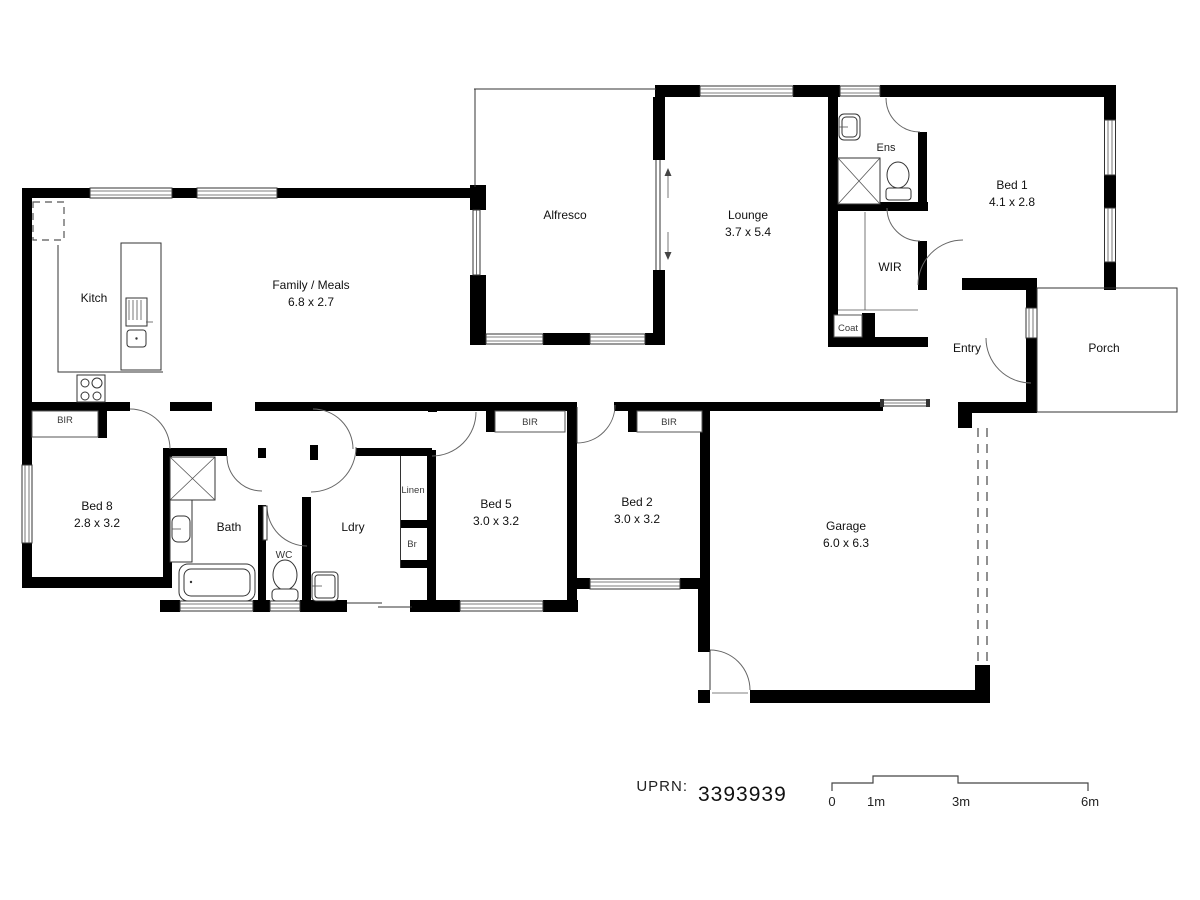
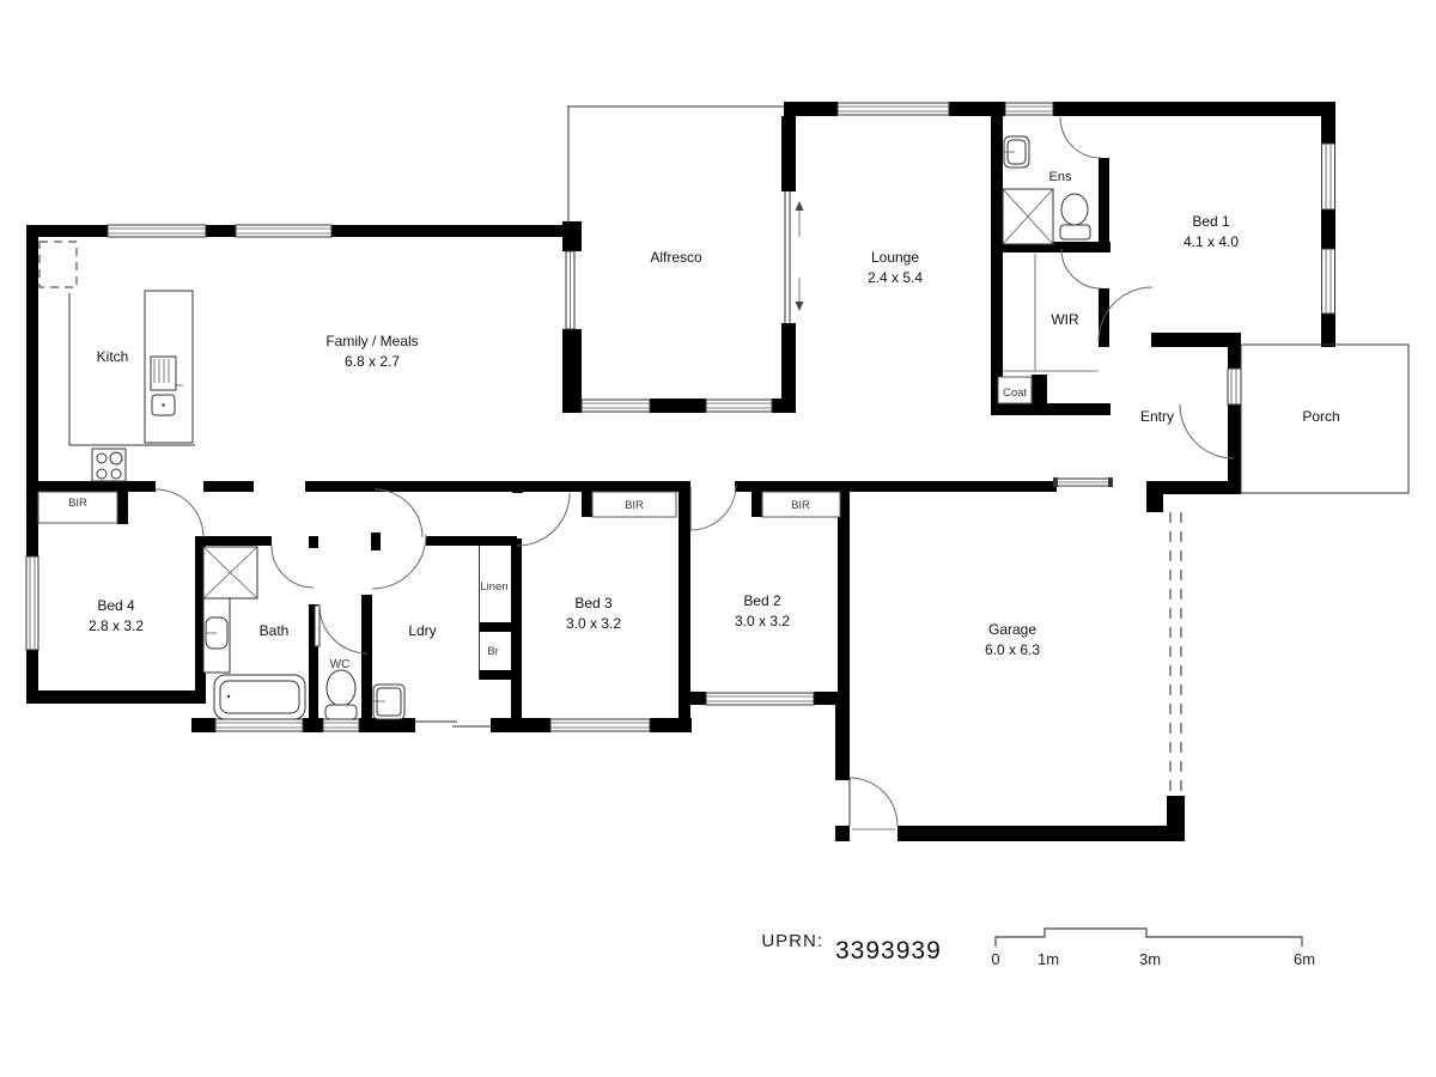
  Kitch
  Family / Meals
  6.8 x 2.7
  Alfresco
  Lounge
- 3.7 x 5.4
+ 2.4 x 5.4
  Ens
  WIR
  Bed 1
- 4.1 x 2.8
+ 4.1 x 4.0
  Coat
  Entry
  Porch
- Bed 8
+ Bed 4
  2.8 x 3.2
  Bath
  WC
  Ldry
  Linen
  Br
- Bed 5
+ Bed 3
  3.0 x 3.2
  Bed 2
  3.0 x 3.2
  Garage
  6.0 x 6.3
  BIR
  BIR
  BIR
  UPRN:
  3393939
  0
  1m
  3m
  6m
